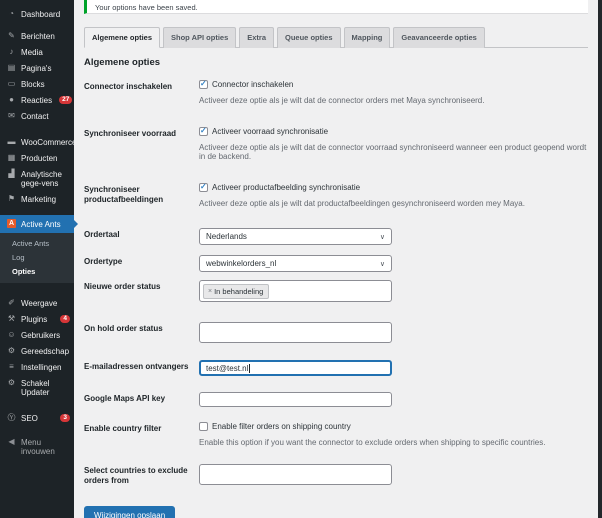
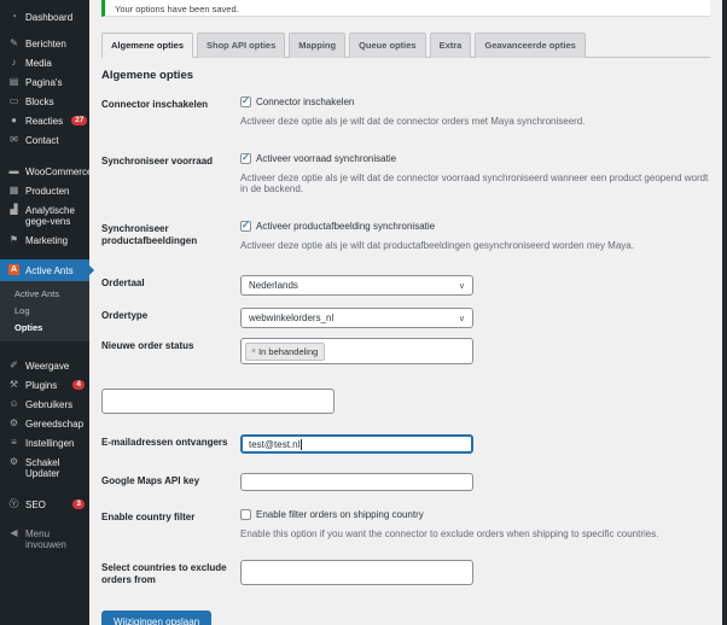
  ◔
  Dashboard
  ✎
  Berichten
  ♪
  Media
  ▤
  Pagina's
  ▭
  Blocks
  ●
  Reacties
  ✉
  Contact
  ▬
  WooCommerce
  ▦
  Producten
  ▟
  Analytische gege-vens
  ⚑
  Marketing
  Active Ants
  Active Ants
  Log
  Opties
  ✐
  Weergave
  ⚒
  Plugins
  ☺
  Gebruikers
  ⚙
  Gereedschap
  ≡
  Instellingen
  ⚙
  Schakel Updater
  Ⓨ
  SEO
  ◀
  Menu invouwen
  Your options have been saved.
  Algemene opties
  Shop API opties
- Extra
+ Mapping
  Queue opties
- Mapping
+ Extra
  Geavanceerde opties
  Algemene opties
  Connector inschakelen
  ✓
  Connector inschakelen
  Activeer deze optie als je wilt dat de connector orders met Maya synchroniseerd.
  Synchroniseer voorraad
  ✓
  Activeer voorraad synchronisatie
  Activeer deze optie als je wilt dat de connector voorraad synchroniseerd wanneer een product geopend wordt in de backend.
  Synchroniseer productafbeeldingen
  ✓
  Activeer productafbeelding synchronisatie
  Activeer deze optie als je wilt dat productafbeeldingen gesynchroniseerd worden mey Maya.
  Ordertaal
  Nederlands
  Ordertype
  webwinkelorders_nl
  Nieuwe order status
  In behandeling
- On hold order status
  E-mailadressen ontvangers
  test@test.nl
  Google Maps API key
  Enable country filter
  Enable filter orders on shipping country
  Enable this option if you want the connector to exclude orders when shipping to specific countries.
  Select countries to exclude orders from
  Wijzigingen opslaan
